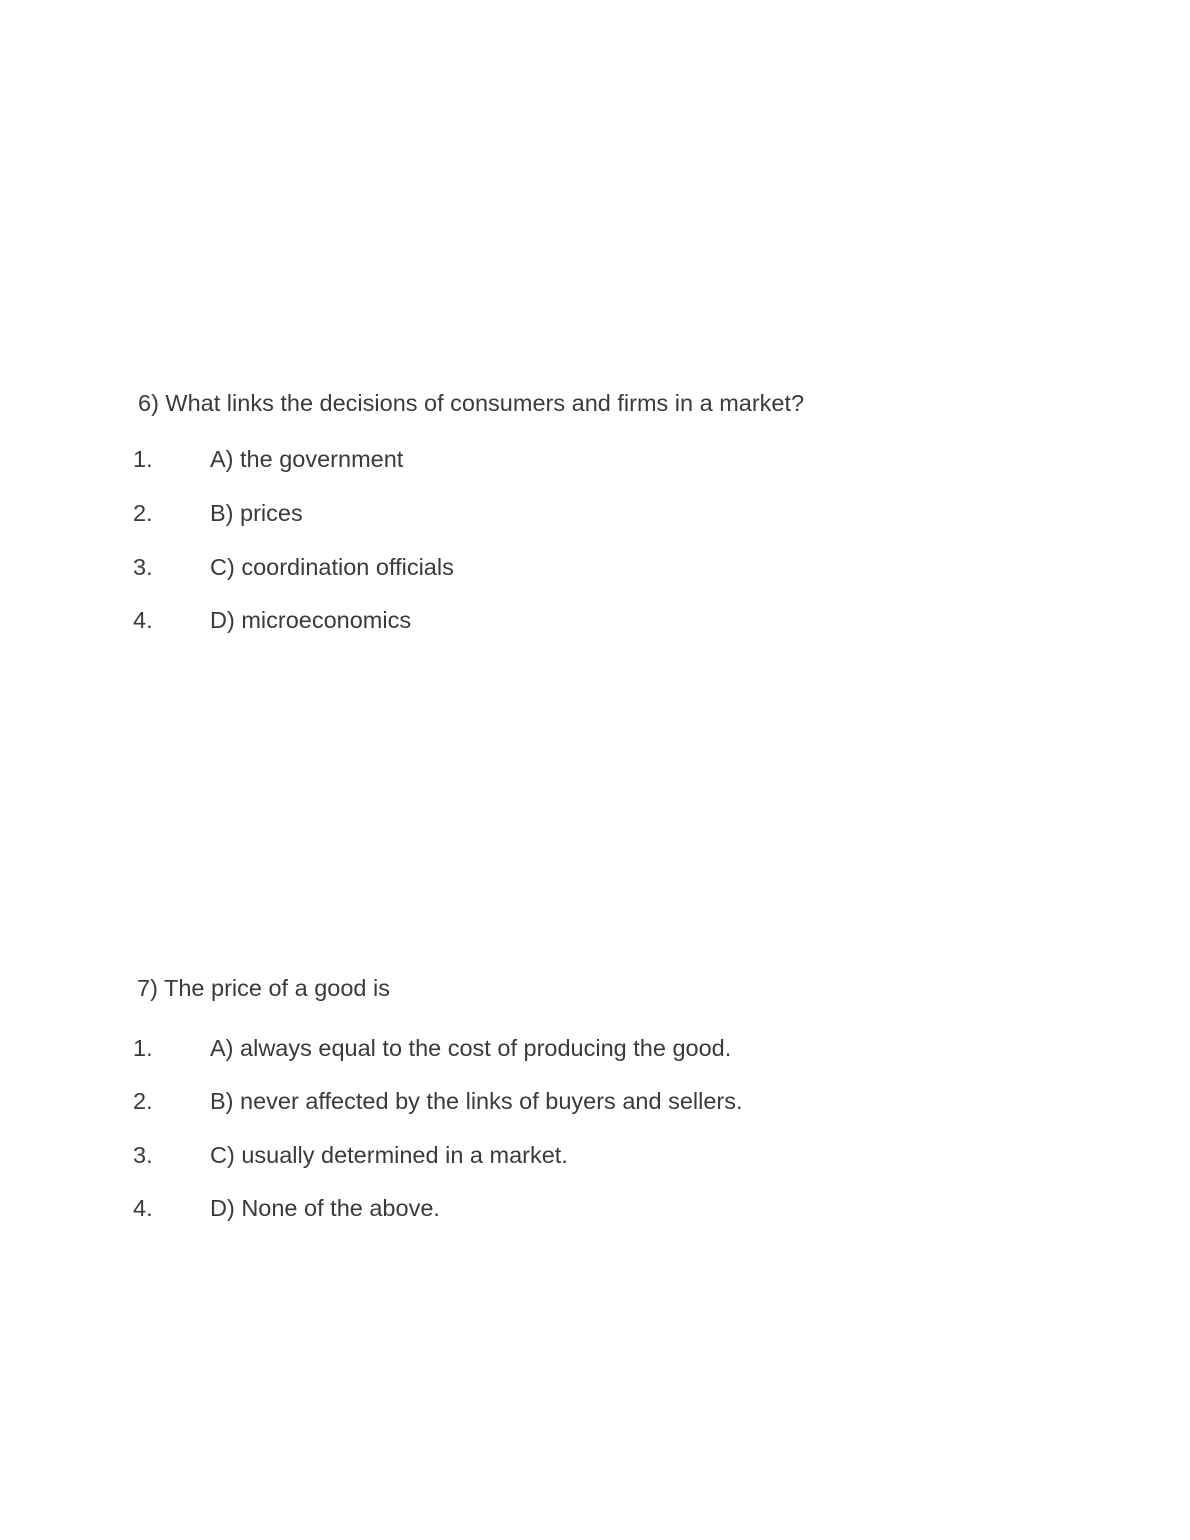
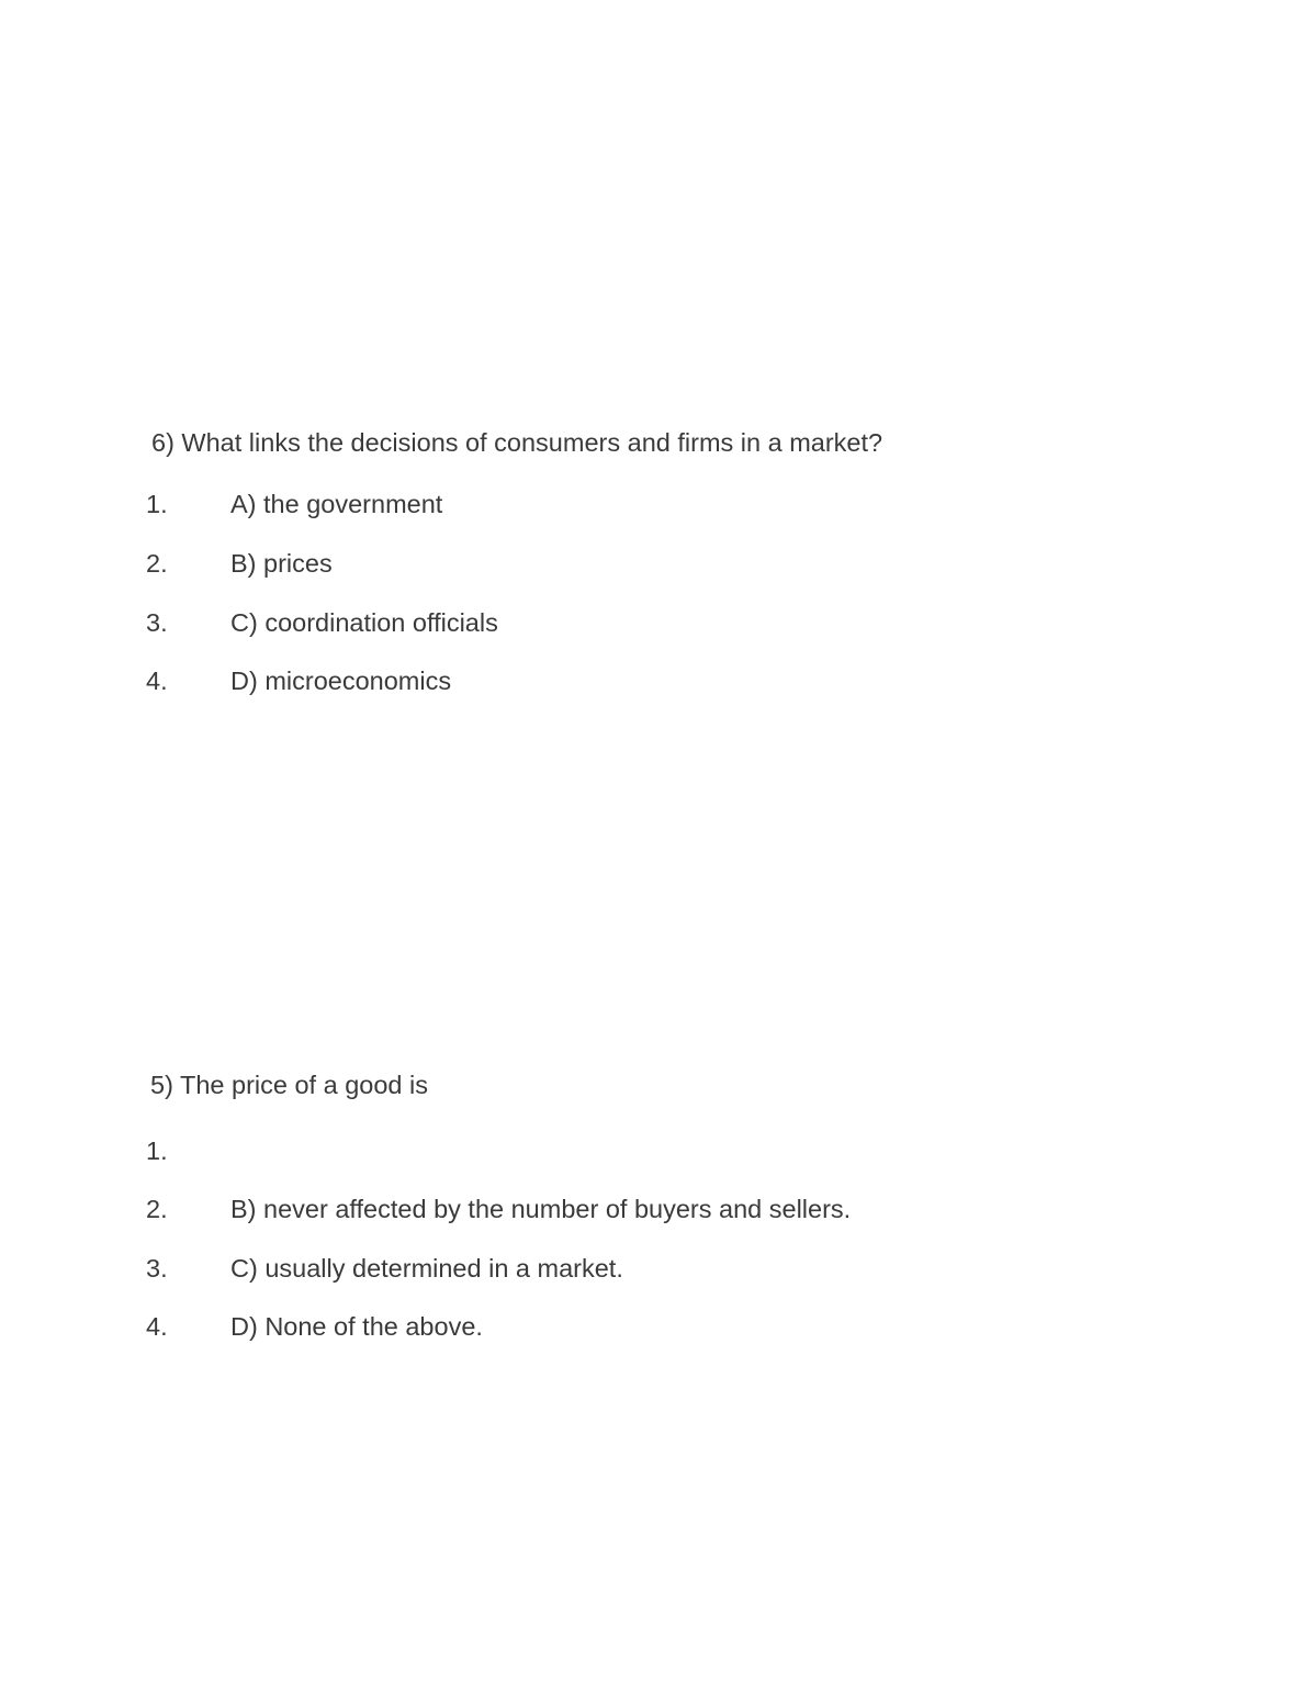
  6) What links the decisions of consumers and firms in a market?
  1.
  A) the government
  2.
  B) prices
  3.
  C) coordination officials
  4.
  D) microeconomics
- 7) The price of a good is
+ 5) The price of a good is
  1.
- A) always equal to the cost of producing the good.
  2.
- B) never affected by the links of buyers and sellers.
+ B) never affected by the number of buyers and sellers.
  3.
  C) usually determined in a market.
  4.
  D) None of the above.
